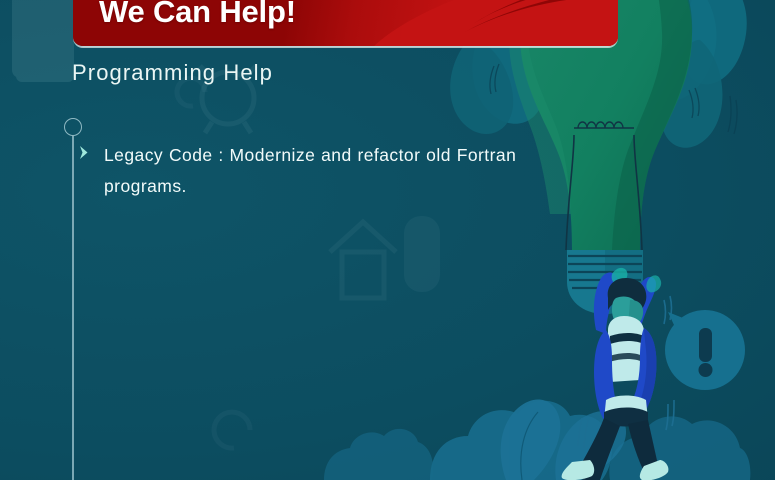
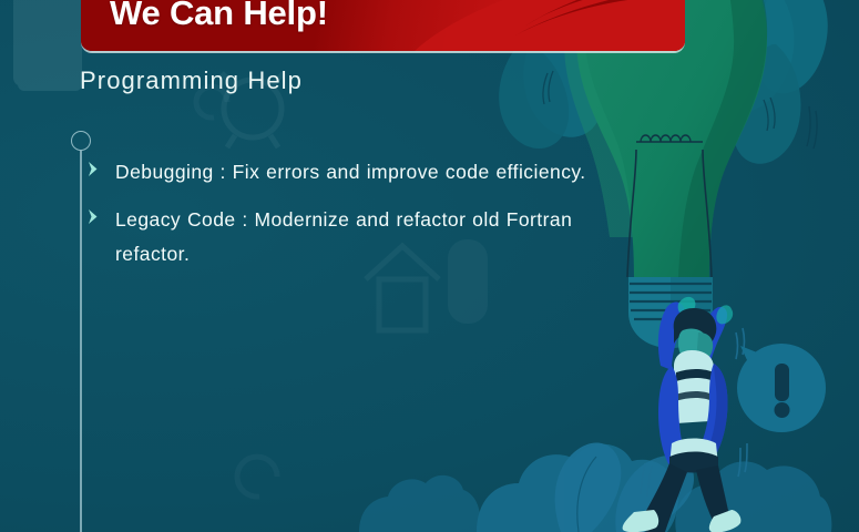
  We Can Help!
  Programming Help
+ Debugging : Fix errors and improve code efficiency.
- Legacy Code : Modernize and refactor old Fortran programs.
+ Legacy Code : Modernize and refactor old Fortran refactor.
